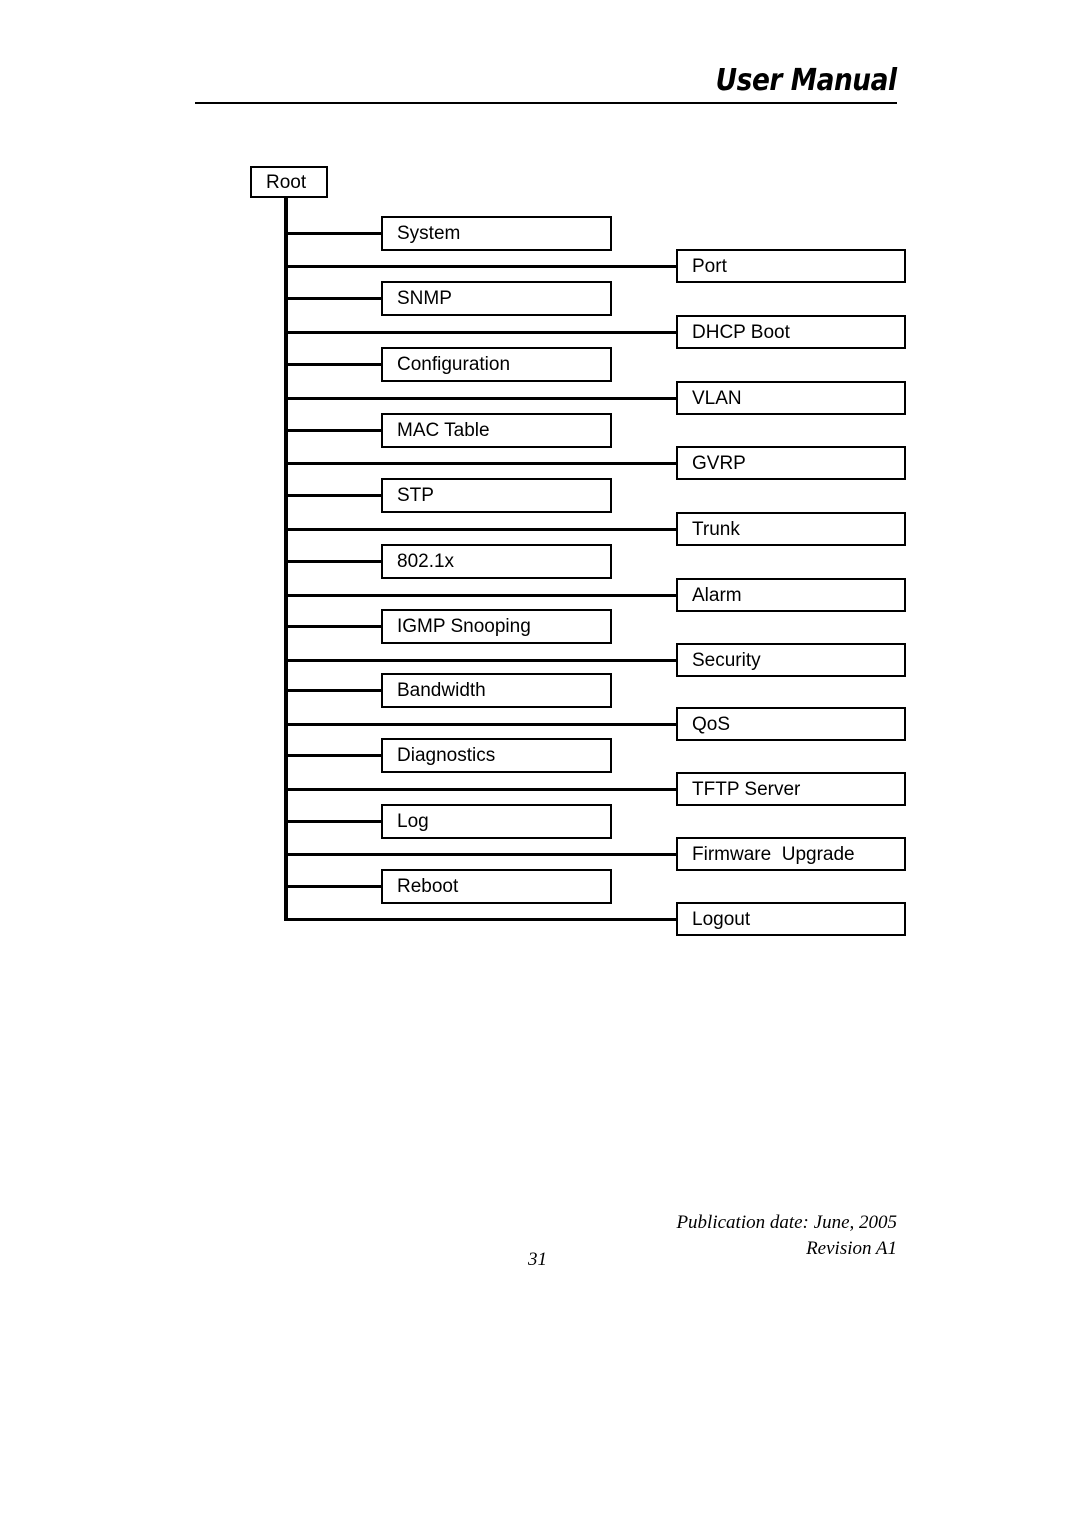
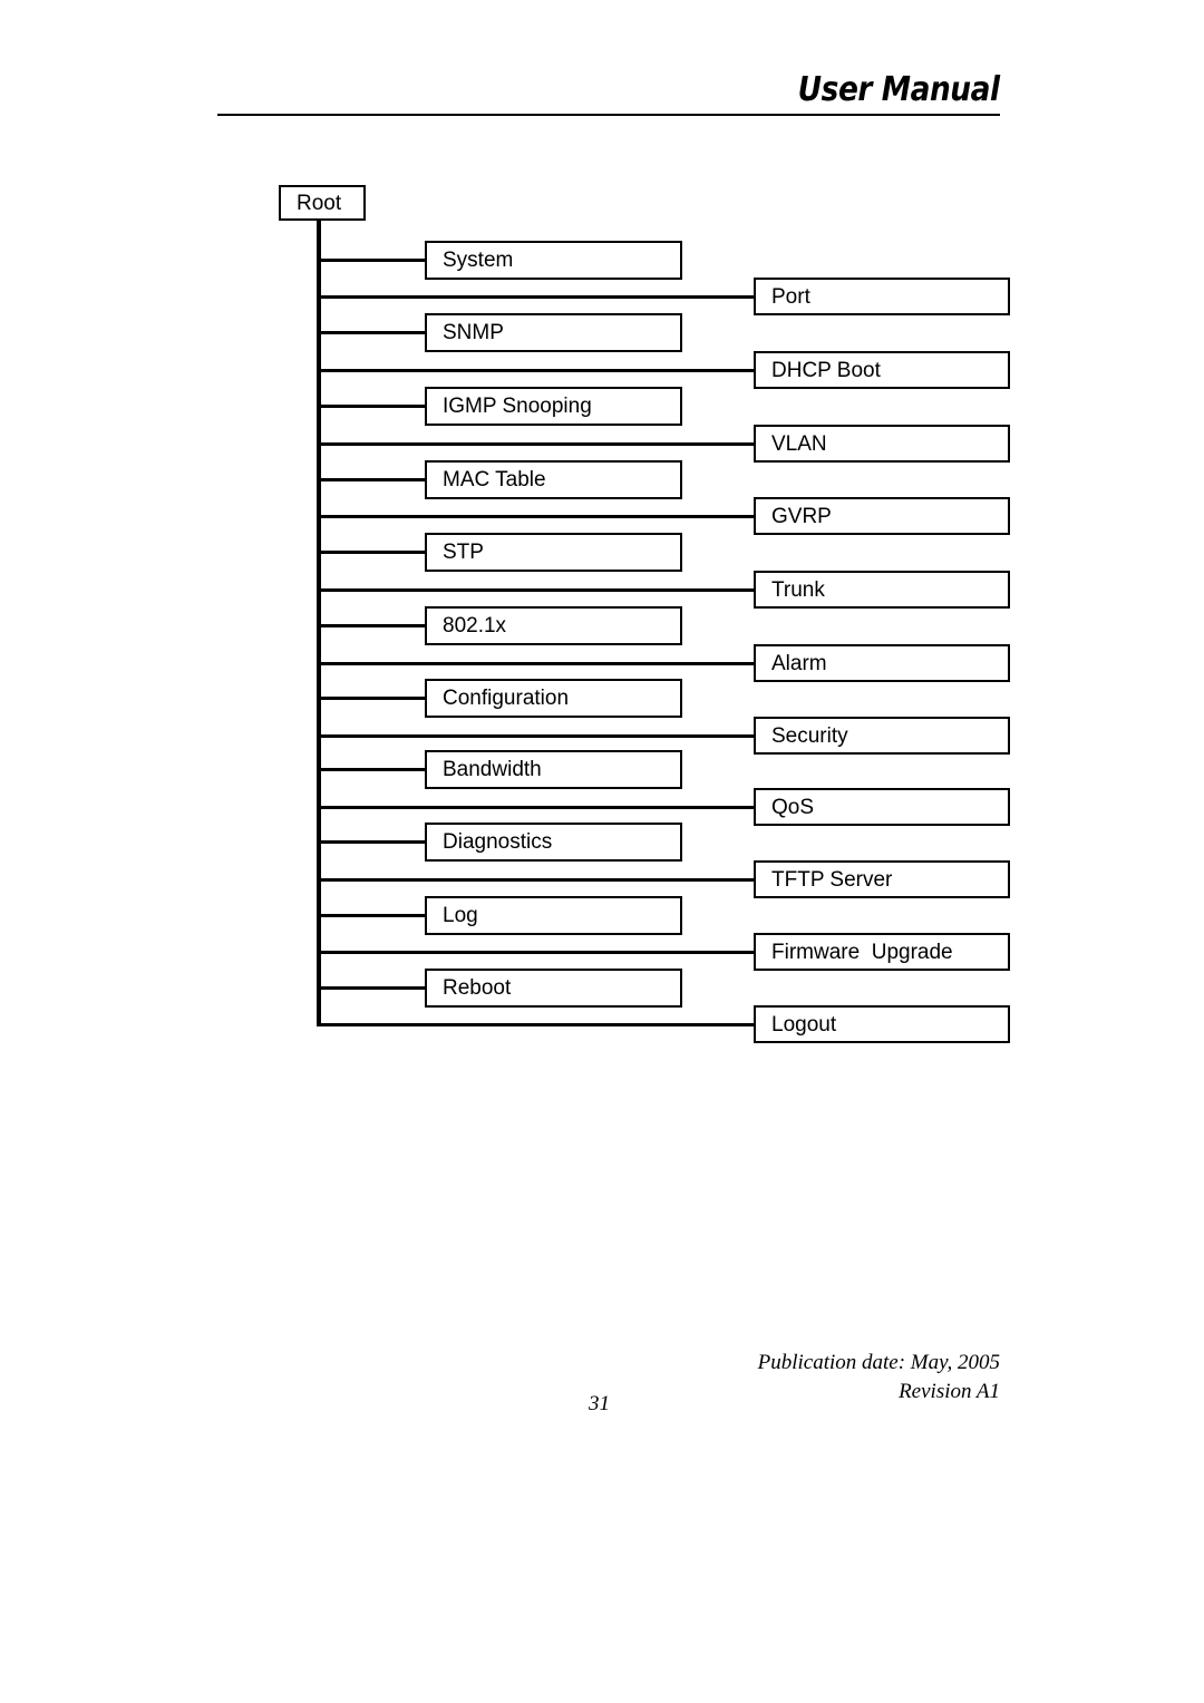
  User Manual
  Root
  System
  SNMP
- Configuration
+ IGMP Snooping
  MAC Table
  STP
  802.1x
- IGMP Snooping
+ Configuration
  Bandwidth
  Diagnostics
  Log
  Reboot
  Port
  DHCP Boot
  VLAN
  GVRP
  Trunk
  Alarm
  Security
  QoS
  TFTP Server
  Firmware Upgrade
  Logout
- Publication date: June, 2005
+ Publication date: May, 2005
  Revision A1
  31
